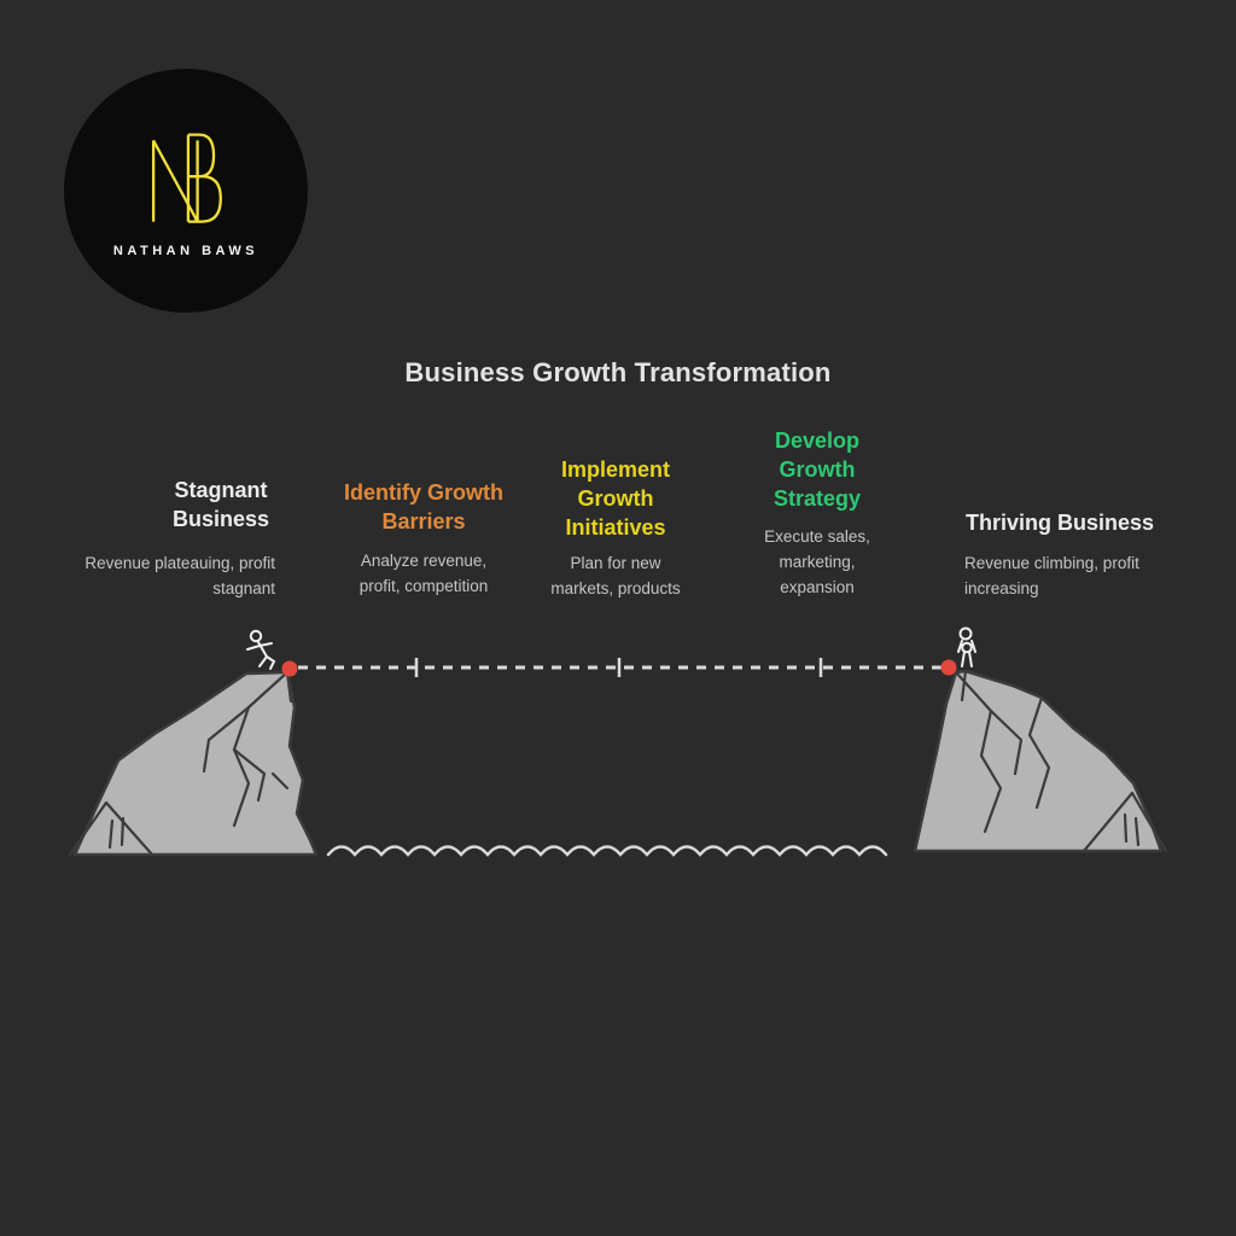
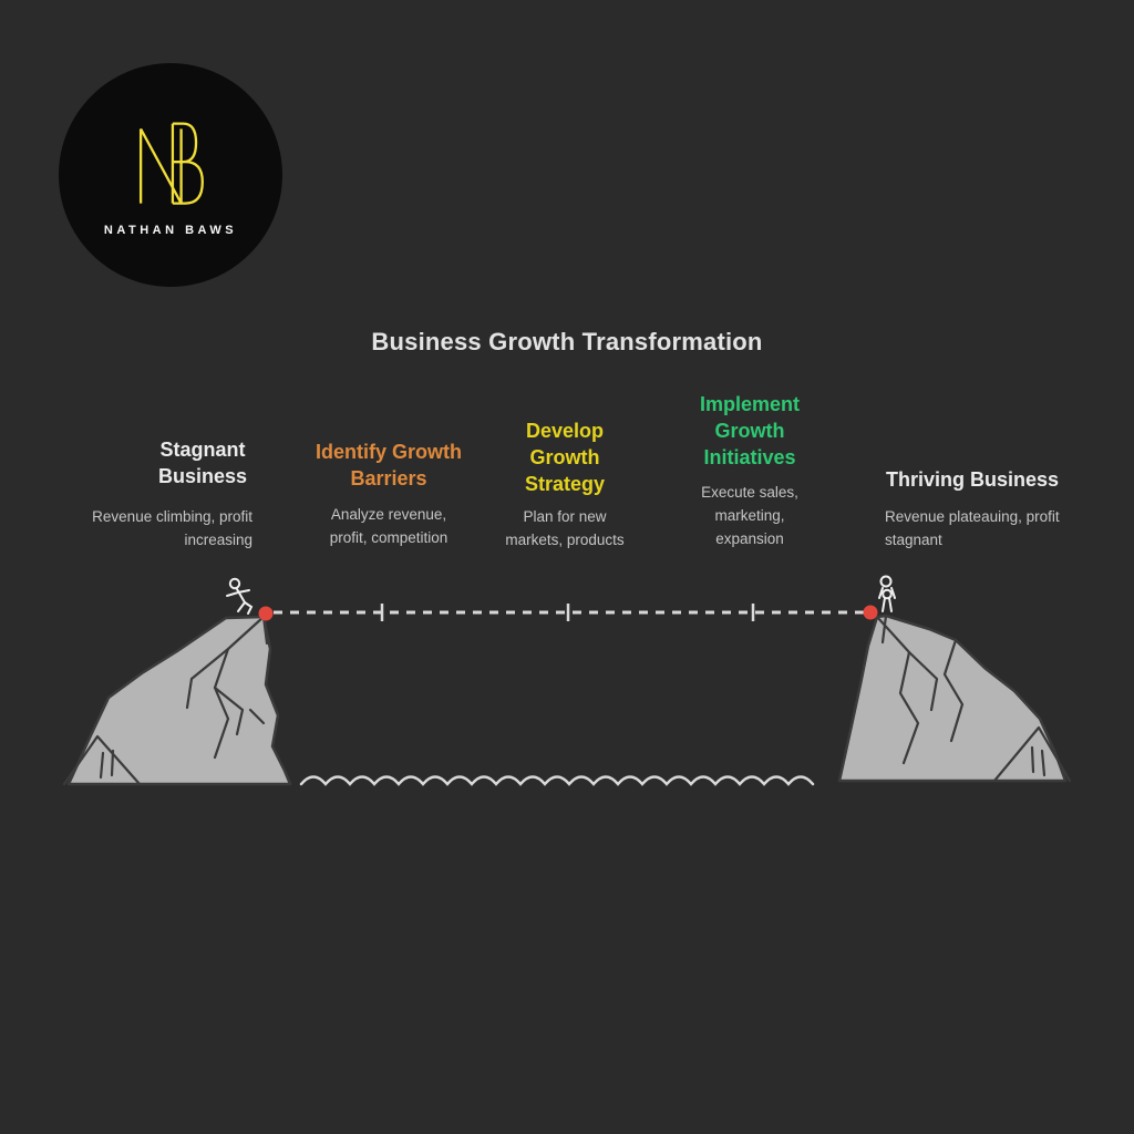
  NATHAN BAWS
  Business Growth Transformation
  Stagnant Business
- Revenue plateauing, profit stagnant
+ Revenue climbing, profit increasing
  Identify Growth Barriers
  Analyze revenue, profit, competition
- Implement Growth Initiatives
+ Develop Growth Strategy
  Plan for new markets, products
- Develop Growth Strategy
+ Implement Growth Initiatives
  Execute sales, marketing, expansion
  Thriving Business
- Revenue climbing, profit increasing
+ Revenue plateauing, profit stagnant
